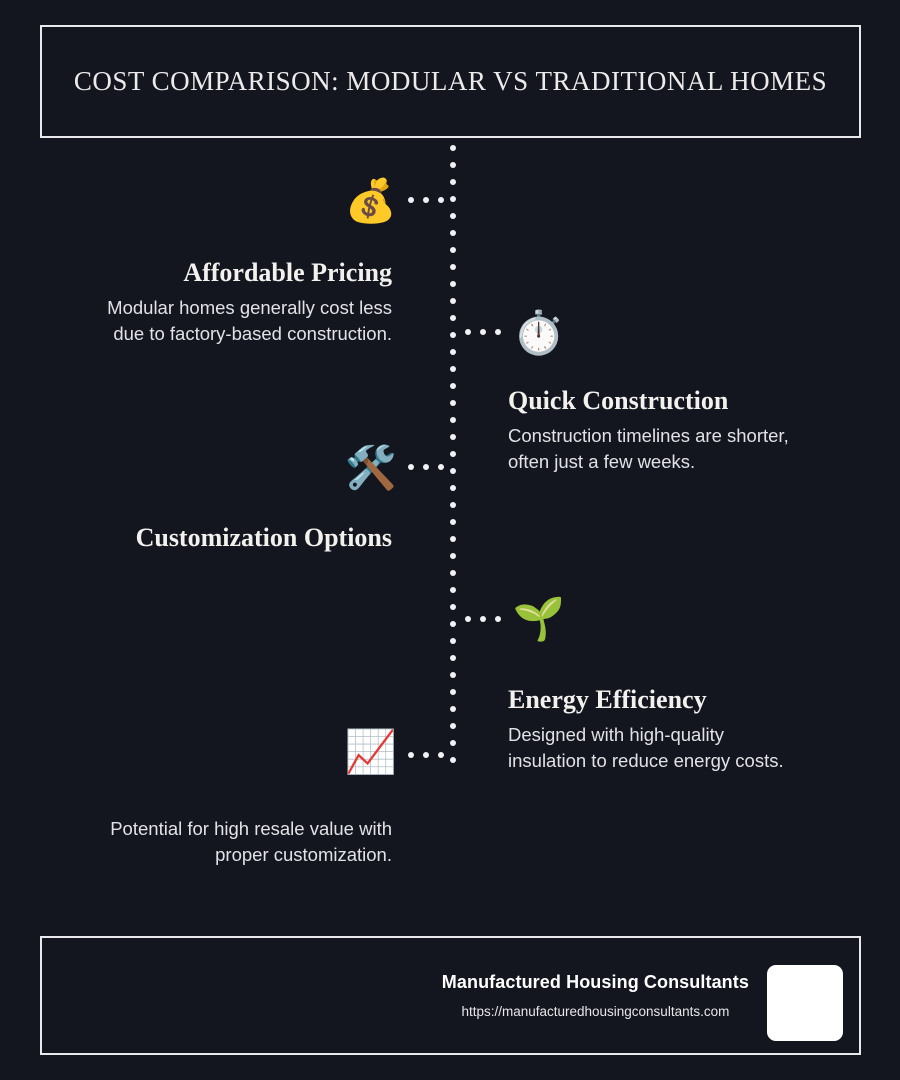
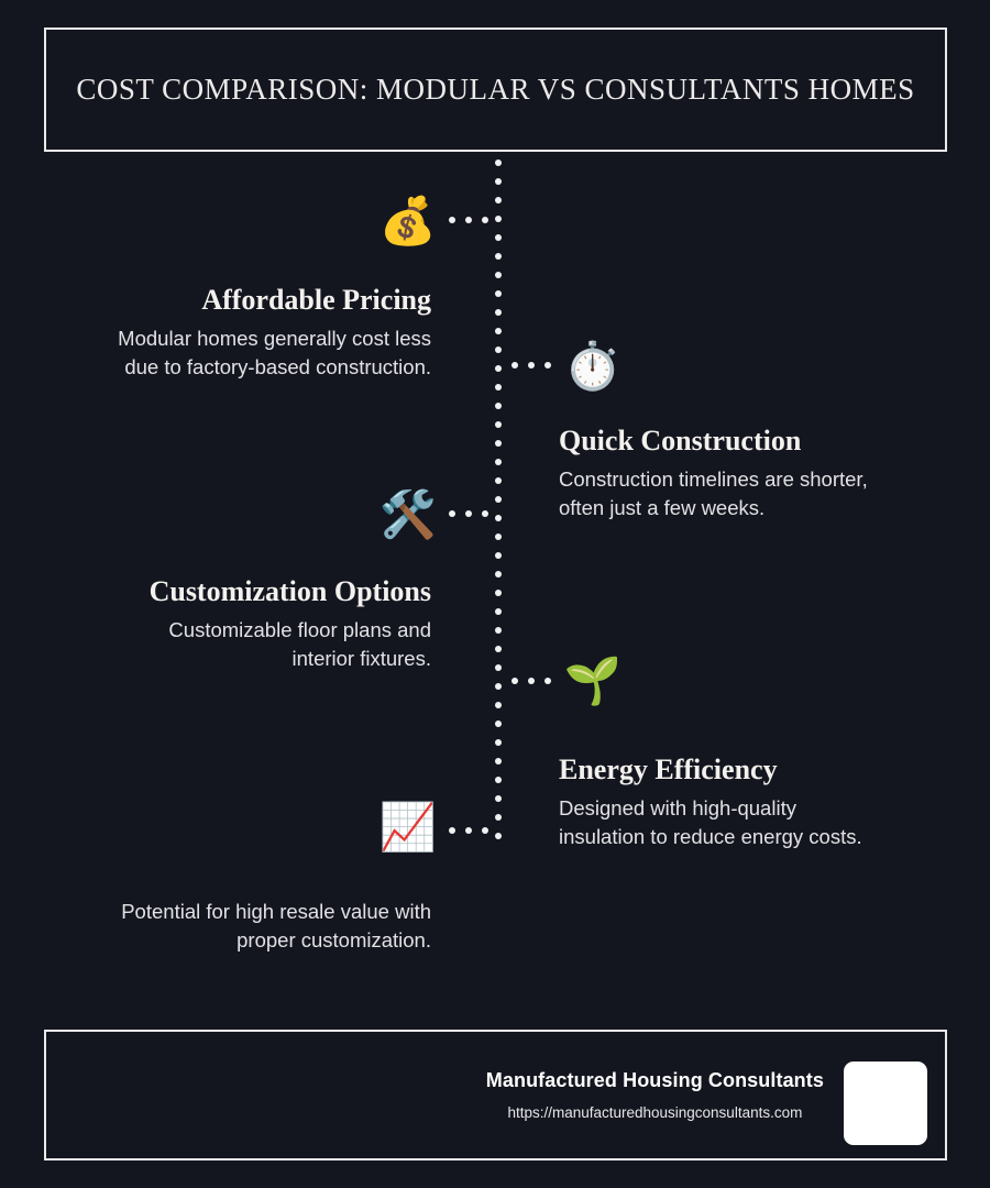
- COST COMPARISON: MODULAR VS TRADITIONAL HOMES
+ COST COMPARISON: MODULAR VS CONSULTANTS HOMES
  💰
  Affordable Pricing
  Modular homes generally cost less
  due to factory-based construction.
  ⏱️
  Quick Construction
  Construction timelines are shorter,
  often just a few weeks.
  🛠️
  Customization Options
+ Customizable floor plans and
+ interior fixtures.
  🌱
  Energy Efficiency
  Designed with high-quality
  insulation to reduce energy costs.
  📈
  Potential for high resale value with
  proper customization.
  Manufactured Housing Consultants
  https://manufacturedhousingconsultants.com
